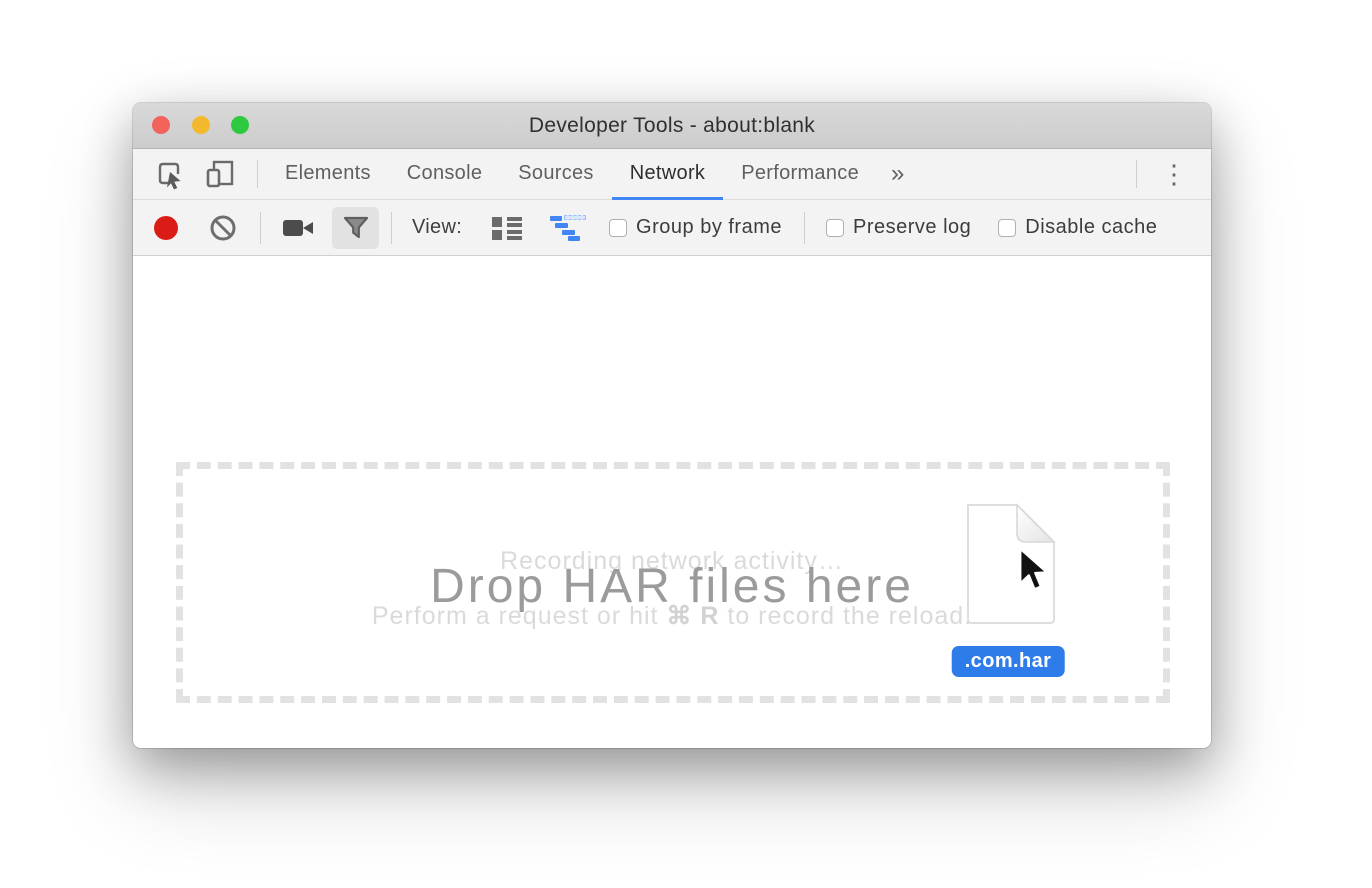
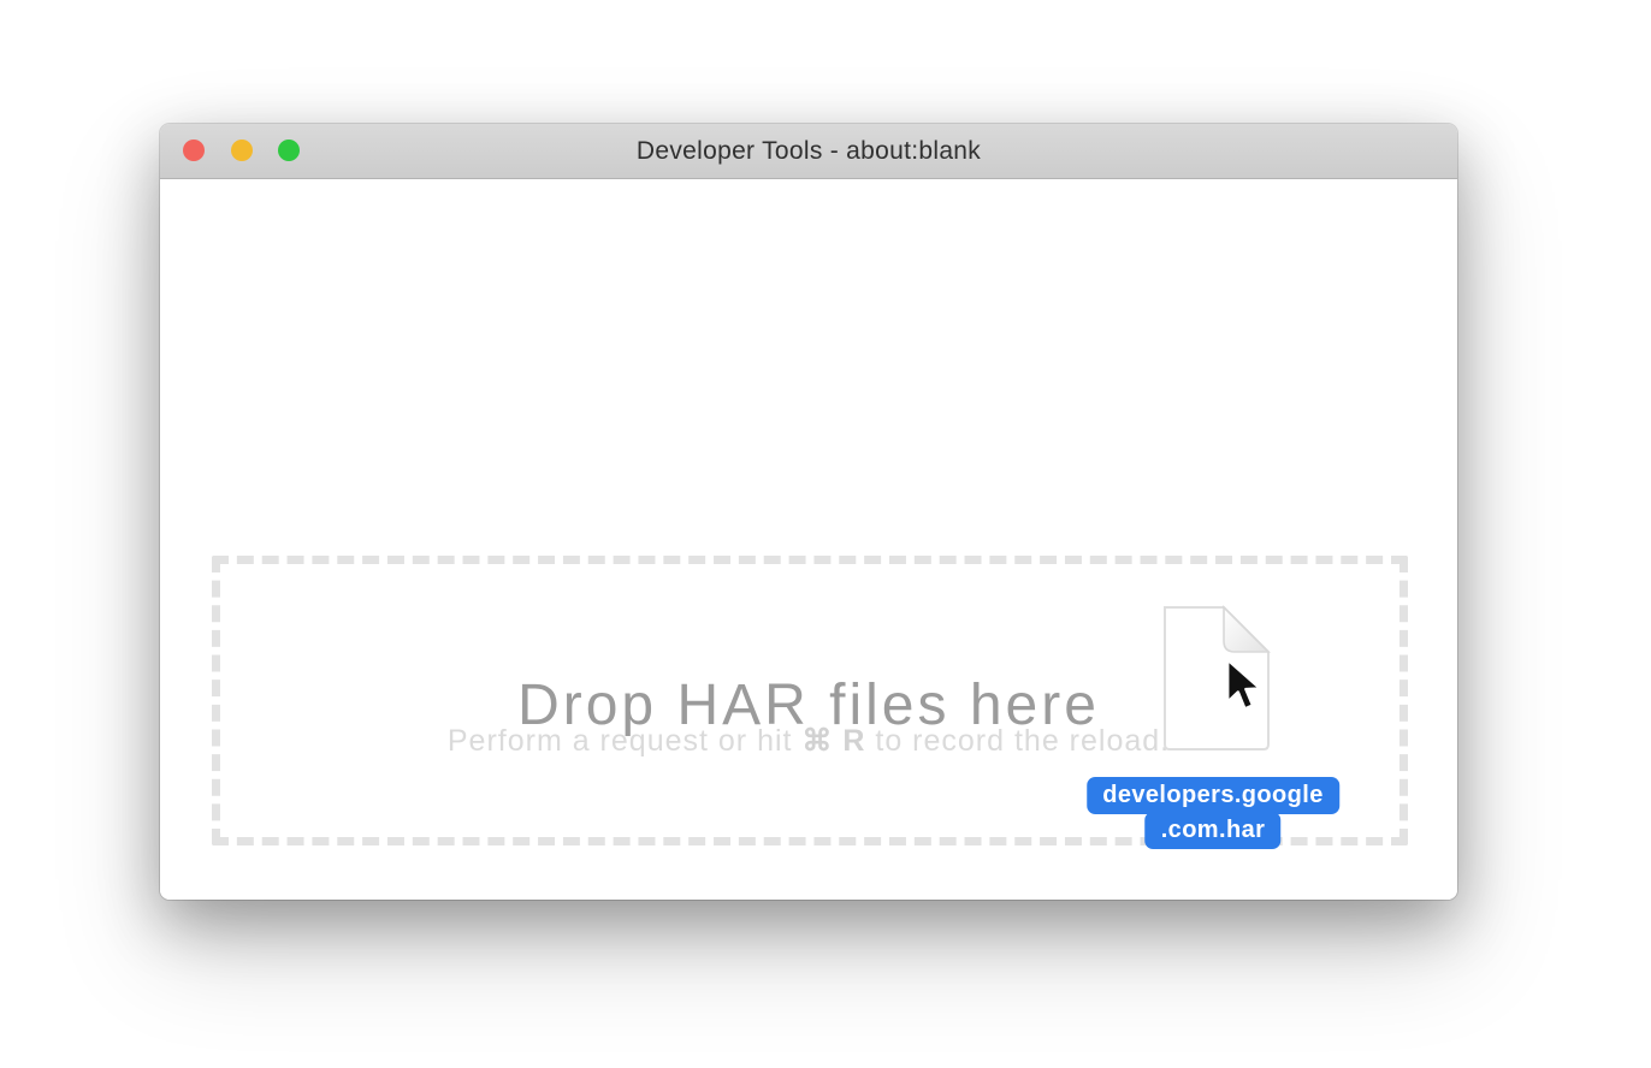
  Developer Tools - about:blank
- Elements
- Console
- Sources
- Network
- Performance
- »
- ⋮
- View:
- Group by frame
- Preserve log
- Disable cache
- Recording network activity…
  Drop HAR files here
  Perform a request or hit ⌘ R to record the reload
+ developers.google
  .com.har
